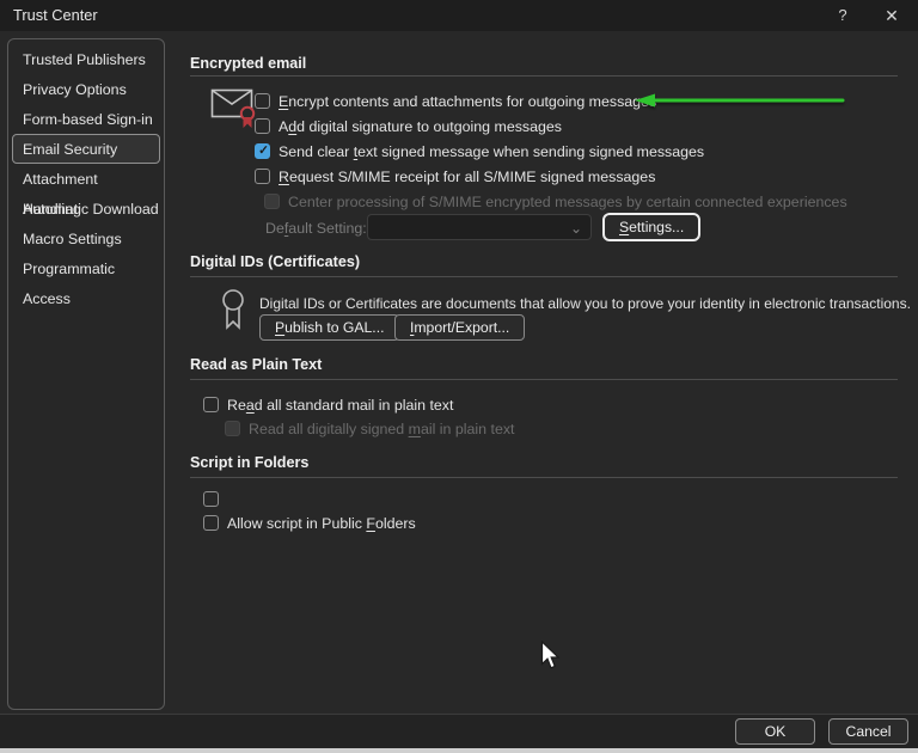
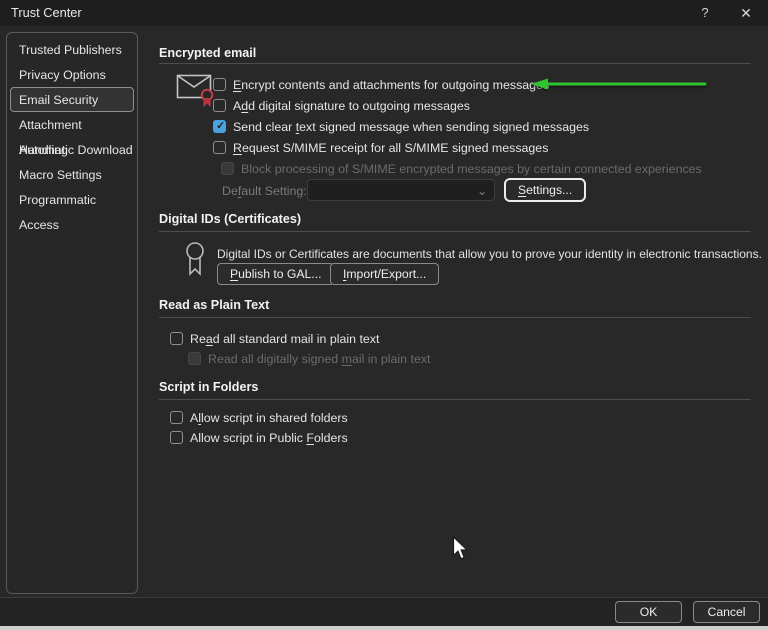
  Trust Center
  ?
  ✕
  Trusted Publishers
  Privacy Options
- Form-based Sign-in
  Email Security
  Attachment Handling
  Automatic Download
  Macro Settings
  Programmatic Access
  Encrypted email
  Encrypt contents and attachments for outgoing messa
  Add digital signature to outgoing messages
  ✓
  Send clear text signed message when sending signed messages
  Request S/MIME receipt for all S/MIME signed messages
- Center processing of S/MIME encrypted messages by certain connected experiences
+ Block processing of S/MIME encrypted messages by certain connected experiences
  Default Setting:
  ⌄
  S
  ettings...
  Digital IDs (Certificates)
  Digital IDs or Certificates are documents that allow you to prove your identity in electronic transactions.
  P
  ublish to GAL...
  I
  mport/Export...
  Read as Plain Text
  Read all standard mail in plain text
  Read all digitally signed mail in plain text
  Script in Folders
+ Allow script in shared folders
  Allow script in Public Folders
  OK
  Cancel
